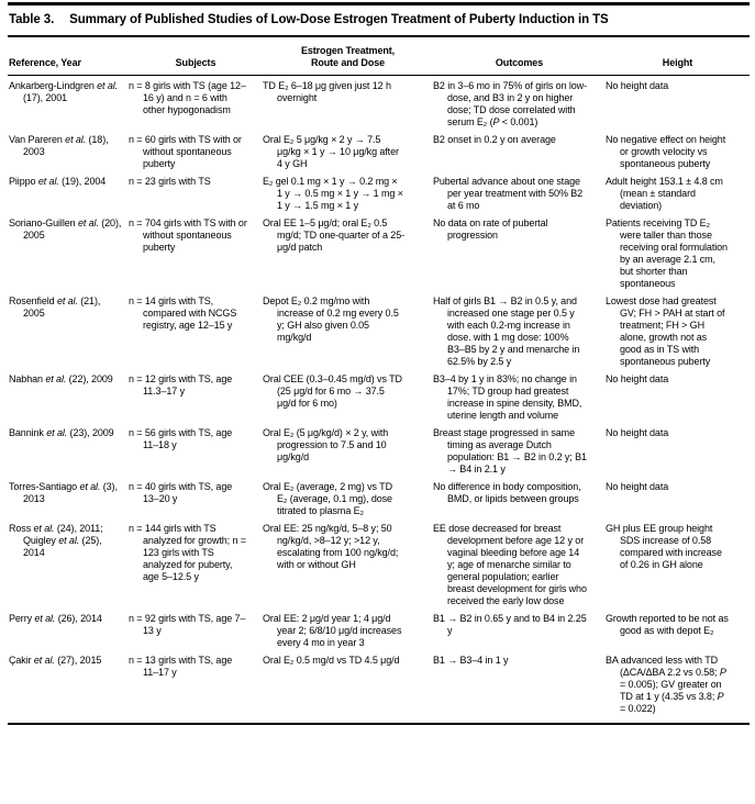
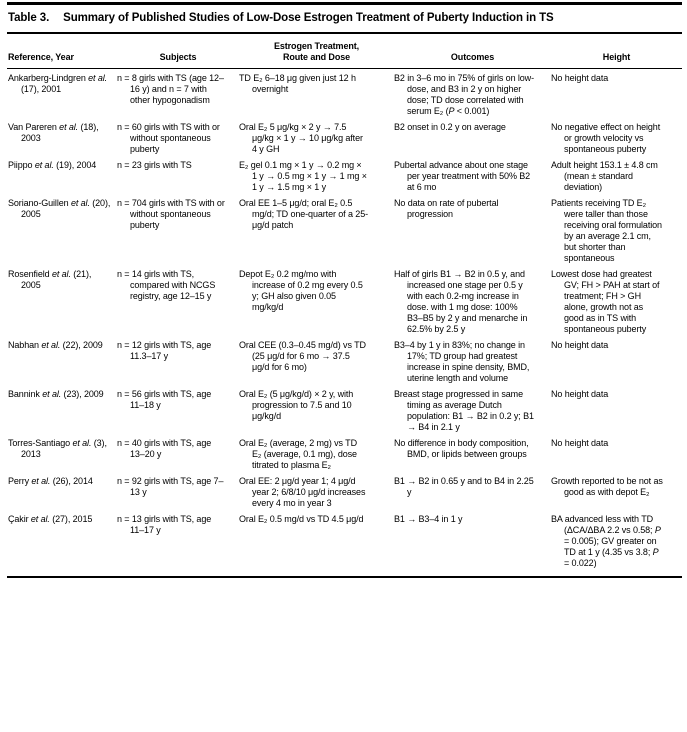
  Table 3.
  Summary of Published Studies of Low-Dose Estrogen Treatment of Puberty Induction in TS
  Reference, Year	Subjects	Estrogen Treatment, Route and Dose	Outcomes	Height
- Ankarberg-Lindgren et al. (17), 2001	n = 8 girls with TS (age 12–16 y) and n = 6 with other hypogonadism	TD E₂ 6–18 μg given just 12 h overnight	B2 in 3–6 mo in 75% of girls on low-dose, and B3 in 2 y on higher dose; TD dose correlated with serum E₂ (P < 0.001)	No height data
+ Ankarberg-Lindgren et al. (17), 2001	n = 8 girls with TS (age 12–16 y) and n = 7 with other hypogonadism	TD E₂ 6–18 μg given just 12 h overnight	B2 in 3–6 mo in 75% of girls on low-dose, and B3 in 2 y on higher dose; TD dose correlated with serum E₂ (P < 0.001)	No height data
  Van Pareren et al. (18), 2003	n = 60 girls with TS with or without spontaneous puberty	Oral E₂ 5 μg/kg × 2 y → 7.5 μg/kg × 1 y → 10 μg/kg after 4 y GH	B2 onset in 0.2 y on average	No negative effect on height or growth velocity vs spontaneous puberty
  Piippo et al. (19), 2004	n = 23 girls with TS	E₂ gel 0.1 mg × 1 y → 0.2 mg × 1 y → 0.5 mg × 1 y → 1 mg × 1 y → 1.5 mg × 1 y	Pubertal advance about one stage per year treatment with 50% B2 at 6 mo	Adult height 153.1 ± 4.8 cm (mean ± standard deviation)
  Soriano-Guillen et al. (20), 2005	n = 704 girls with TS with or without spontaneous puberty	Oral EE 1–5 μg/d; oral E₂ 0.5 mg/d; TD one-quarter of a 25-μg/d patch	No data on rate of pubertal progression	Patients receiving TD E₂ were taller than those receiving oral formulation by an average 2.1 cm, but shorter than spontaneous
  Rosenfield et al. (21), 2005	n = 14 girls with TS, compared with NCGS registry, age 12–15 y	Depot E₂ 0.2 mg/mo with increase of 0.2 mg every 0.5 y; GH also given 0.05 mg/kg/d	Half of girls B1 → B2 in 0.5 y, and increased one stage per 0.5 y with each 0.2-mg increase in dose. with 1 mg dose: 100% B3–B5 by 2 y and menarche in 62.5% by 2.5 y	Lowest dose had greatest GV; FH > PAH at start of treatment; FH > GH alone, growth not as good as in TS with spontaneous puberty
  Nabhan et al. (22), 2009	n = 12 girls with TS, age 11.3–17 y	Oral CEE (0.3–0.45 mg/d) vs TD (25 μg/d for 6 mo → 37.5 μg/d for 6 mo)	B3–4 by 1 y in 83%; no change in 17%; TD group had greatest increase in spine density, BMD, uterine length and volume	No height data
  Bannink et al. (23), 2009	n = 56 girls with TS, age 11–18 y	Oral E₂ (5 μg/kg/d) × 2 y, with progression to 7.5 and 10 μg/kg/d	Breast stage progressed in same timing as average Dutch population: B1 → B2 in 0.2 y; B1 → B4 in 2.1 y	No height data
  Torres-Santiago et al. (3), 2013	n = 40 girls with TS, age 13–20 y	Oral E₂ (average, 2 mg) vs TD E₂ (average, 0.1 mg), dose titrated to plasma E₂	No difference in body composition, BMD, or lipids between groups	No height data
- Ross et al. (24), 2011; Quigley et al. (25), 2014	n = 144 girls with TS analyzed for growth; n = 123 girls with TS analyzed for puberty, age 5–12.5 y	Oral EE: 25 ng/kg/d, 5–8 y; 50 ng/kg/d, >8–12 y; >12 y, escalating from 100 ng/kg/d; with or without GH	EE dose decreased for breast development before age 12 y or vaginal bleeding before age 14 y; age of menarche similar to general population; earlier breast development for girls who received the early low dose	GH plus EE group height SDS increase of 0.58 compared with increase of 0.26 in GH alone
  Perry et al. (26), 2014	n = 92 girls with TS, age 7–13 y	Oral EE: 2 μg/d year 1; 4 μg/d year 2; 6/8/10 μg/d increases every 4 mo in year 3	B1 → B2 in 0.65 y and to B4 in 2.25 y	Growth reported to be not as good as with depot E₂
  Çakir et al. (27), 2015	n = 13 girls with TS, age 11–17 y	Oral E₂ 0.5 mg/d vs TD 4.5 μg/d	B1 → B3–4 in 1 y	BA advanced less with TD (ΔCA/ΔBA 2.2 vs 0.58; P = 0.005); GV greater on TD at 1 y (4.35 vs 3.8; P = 0.022)
